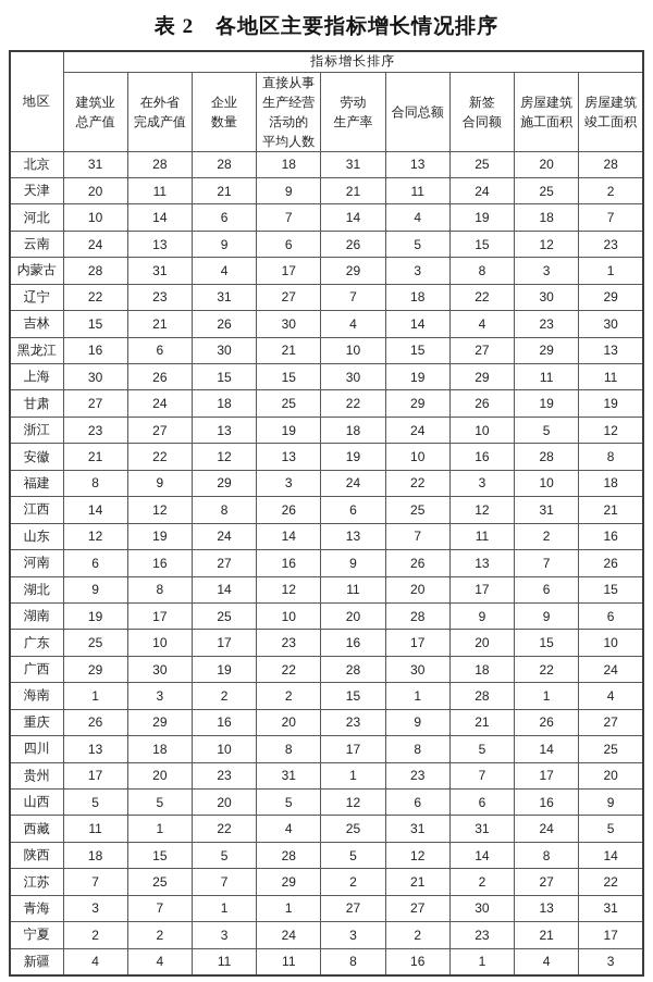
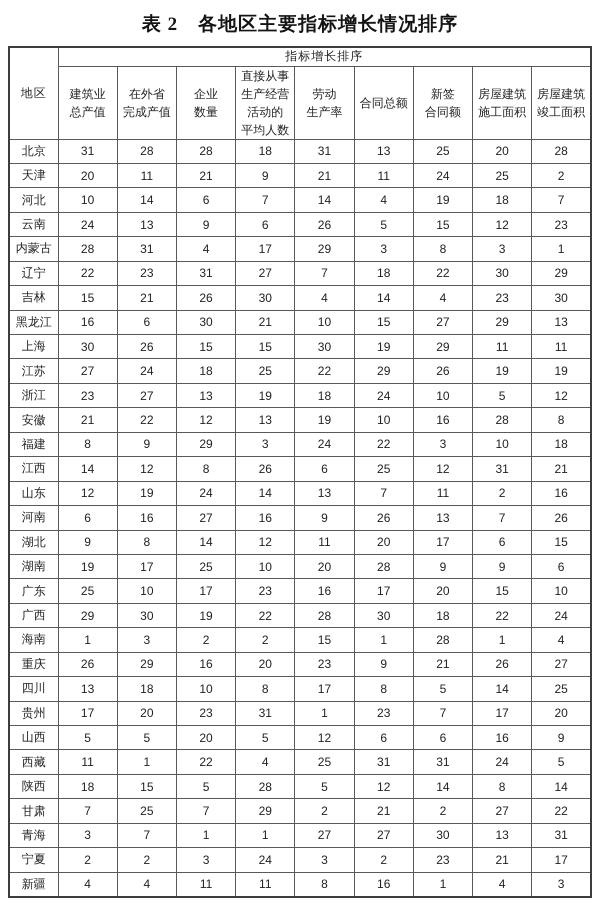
  表 2 各地区主要指标增长情况排序
  地区	指标增长排序
  建筑业 总产值	在外省 完成产值	企业 数量	直接从事 生产经营 活动的 平均人数	劳动 生产率	合同总额	新签 合同额	房屋建筑 施工面积	房屋建筑 竣工面积
  北京	31	28	28	18	31	13	25	20	28
  天津	20	11	21	9	21	11	24	25	2
  河北	10	14	6	7	14	4	19	18	7
  云南	24	13	9	6	26	5	15	12	23
  内蒙古	28	31	4	17	29	3	8	3	1
  辽宁	22	23	31	27	7	18	22	30	29
  吉林	15	21	26	30	4	14	4	23	30
  黑龙江	16	6	30	21	10	15	27	29	13
  上海	30	26	15	15	30	19	29	11	11
- 甘肃	27	24	18	25	22	29	26	19	19
+ 江苏	27	24	18	25	22	29	26	19	19
  浙江	23	27	13	19	18	24	10	5	12
  安徽	21	22	12	13	19	10	16	28	8
  福建	8	9	29	3	24	22	3	10	18
  江西	14	12	8	26	6	25	12	31	21
  山东	12	19	24	14	13	7	11	2	16
  河南	6	16	27	16	9	26	13	7	26
  湖北	9	8	14	12	11	20	17	6	15
  湖南	19	17	25	10	20	28	9	9	6
  广东	25	10	17	23	16	17	20	15	10
  广西	29	30	19	22	28	30	18	22	24
  海南	1	3	2	2	15	1	28	1	4
  重庆	26	29	16	20	23	9	21	26	27
  四川	13	18	10	8	17	8	5	14	25
  贵州	17	20	23	31	1	23	7	17	20
  山西	5	5	20	5	12	6	6	16	9
  西藏	11	1	22	4	25	31	31	24	5
  陕西	18	15	5	28	5	12	14	8	14
- 江苏	7	25	7	29	2	21	2	27	22
+ 甘肃	7	25	7	29	2	21	2	27	22
  青海	3	7	1	1	27	27	30	13	31
  宁夏	2	2	3	24	3	2	23	21	17
  新疆	4	4	11	11	8	16	1	4	3
